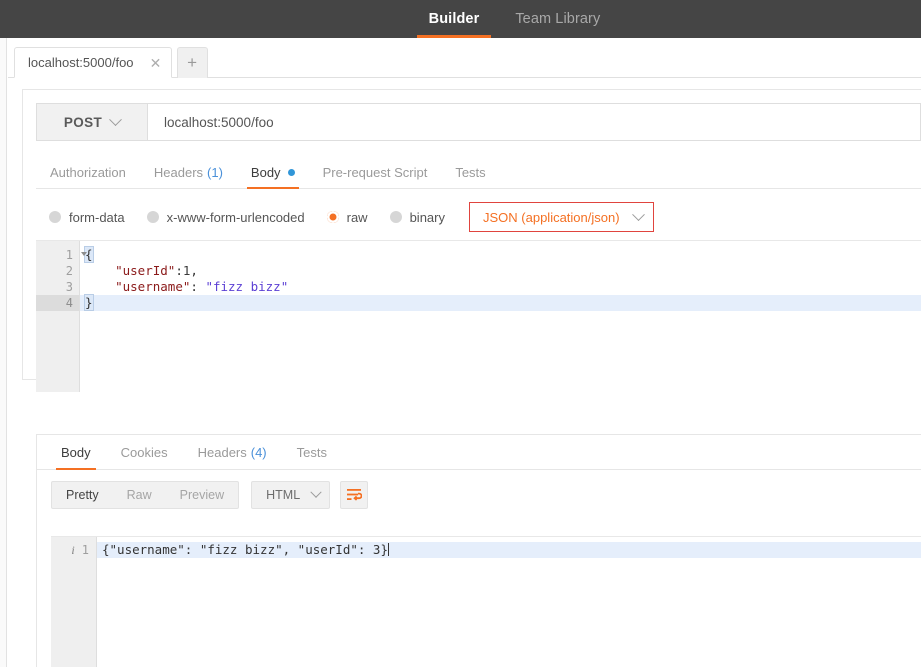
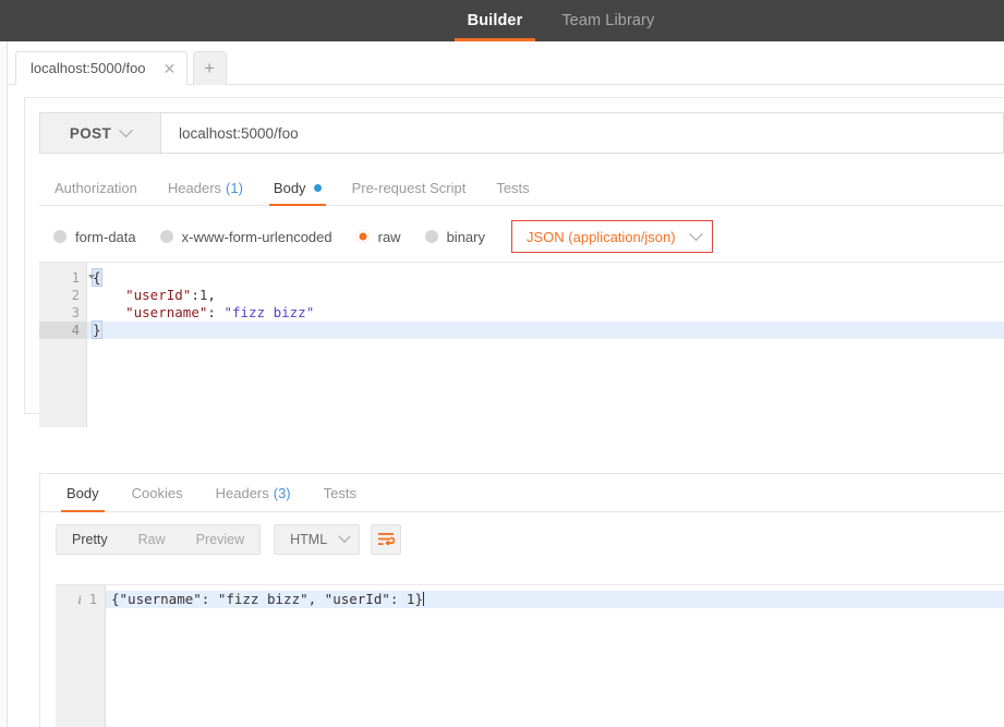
  Builder
  Team Library
  localhost:5000/foo
  ✕
  +
  POST
  localhost:5000/foo
  Authorization
  Headers
  (1)
  Body
  Pre-request Script
  Tests
  form-data
  x-www-form-urlencoded
  raw
  binary
  JSON (application/json)
  1
  2
  3
  4
  {
  "userId":1,
  "username": "fizz bizz"
  }
  Body
  Cookies
  Headers
- (4)
+ (3)
  Tests
  Pretty
  Raw
  Preview
  HTML
  i
  1
- {"username": "fizz bizz", "userId": 3}
+ {"username": "fizz bizz", "userId": 1}
